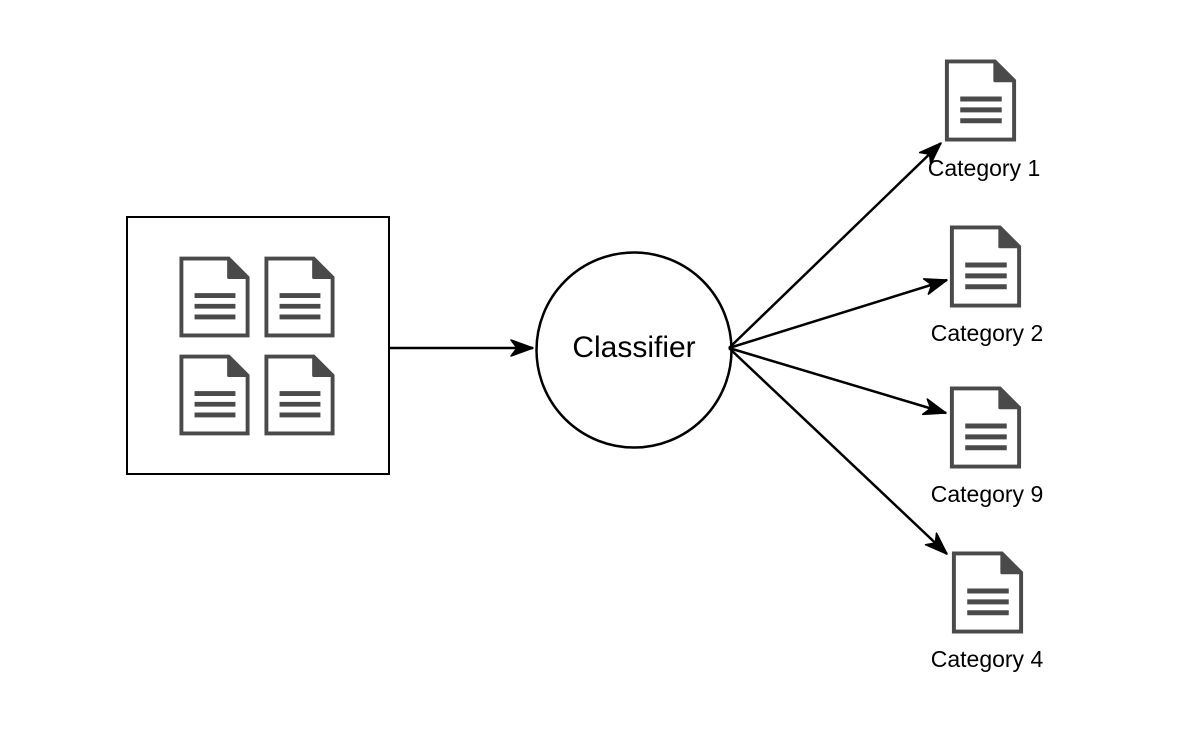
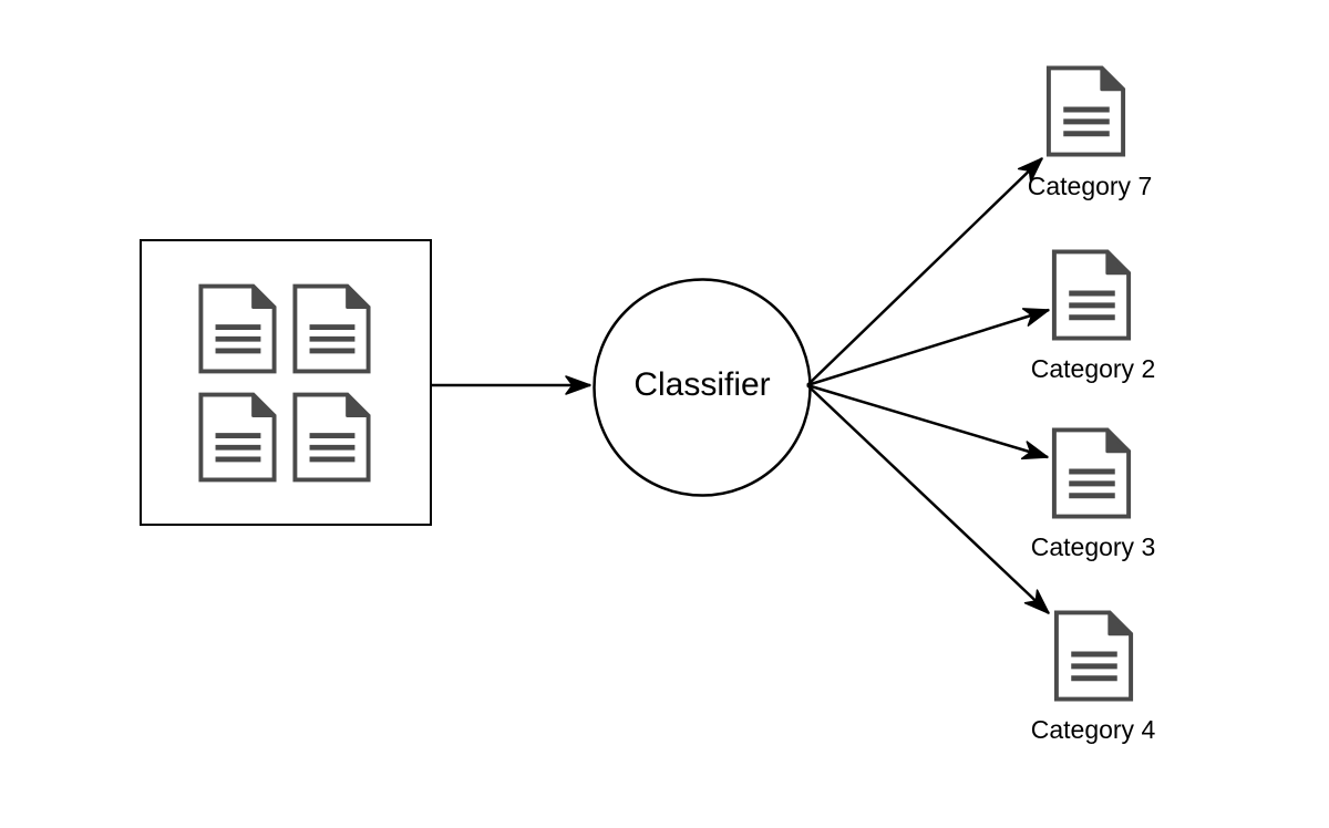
  Classifier
- Category 1
+ Category 7
  Category 2
- Category 9
+ Category 3
  Category 4
